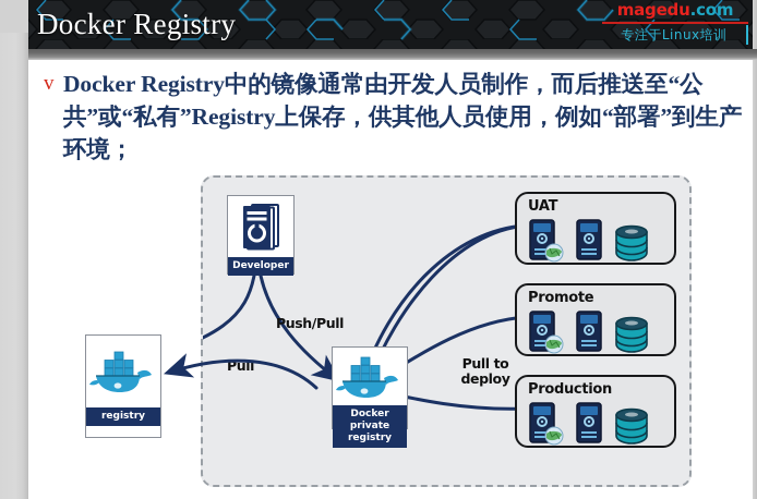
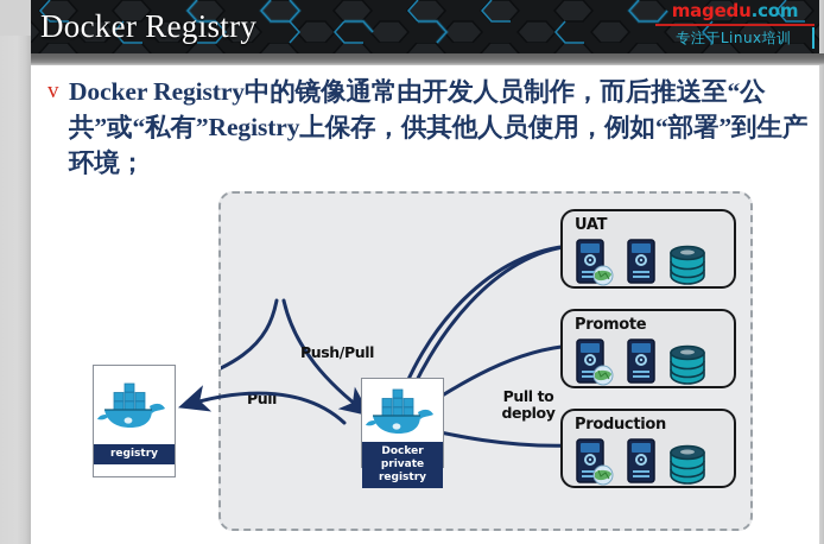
  Docker Registry
  magedu.com
  专注于Linux培训
  v
  Docker Registry中的镜像通常由开发人员制作，而后推送至“公共”或“私有”Registry上保存，供其他人员使用，例如“部署”到生产环境；
- Developer
  Docker private
  registry
  UAT
  Promote
  Production
  Push/Pull
  Pull
  Pull to deploy
  registry
